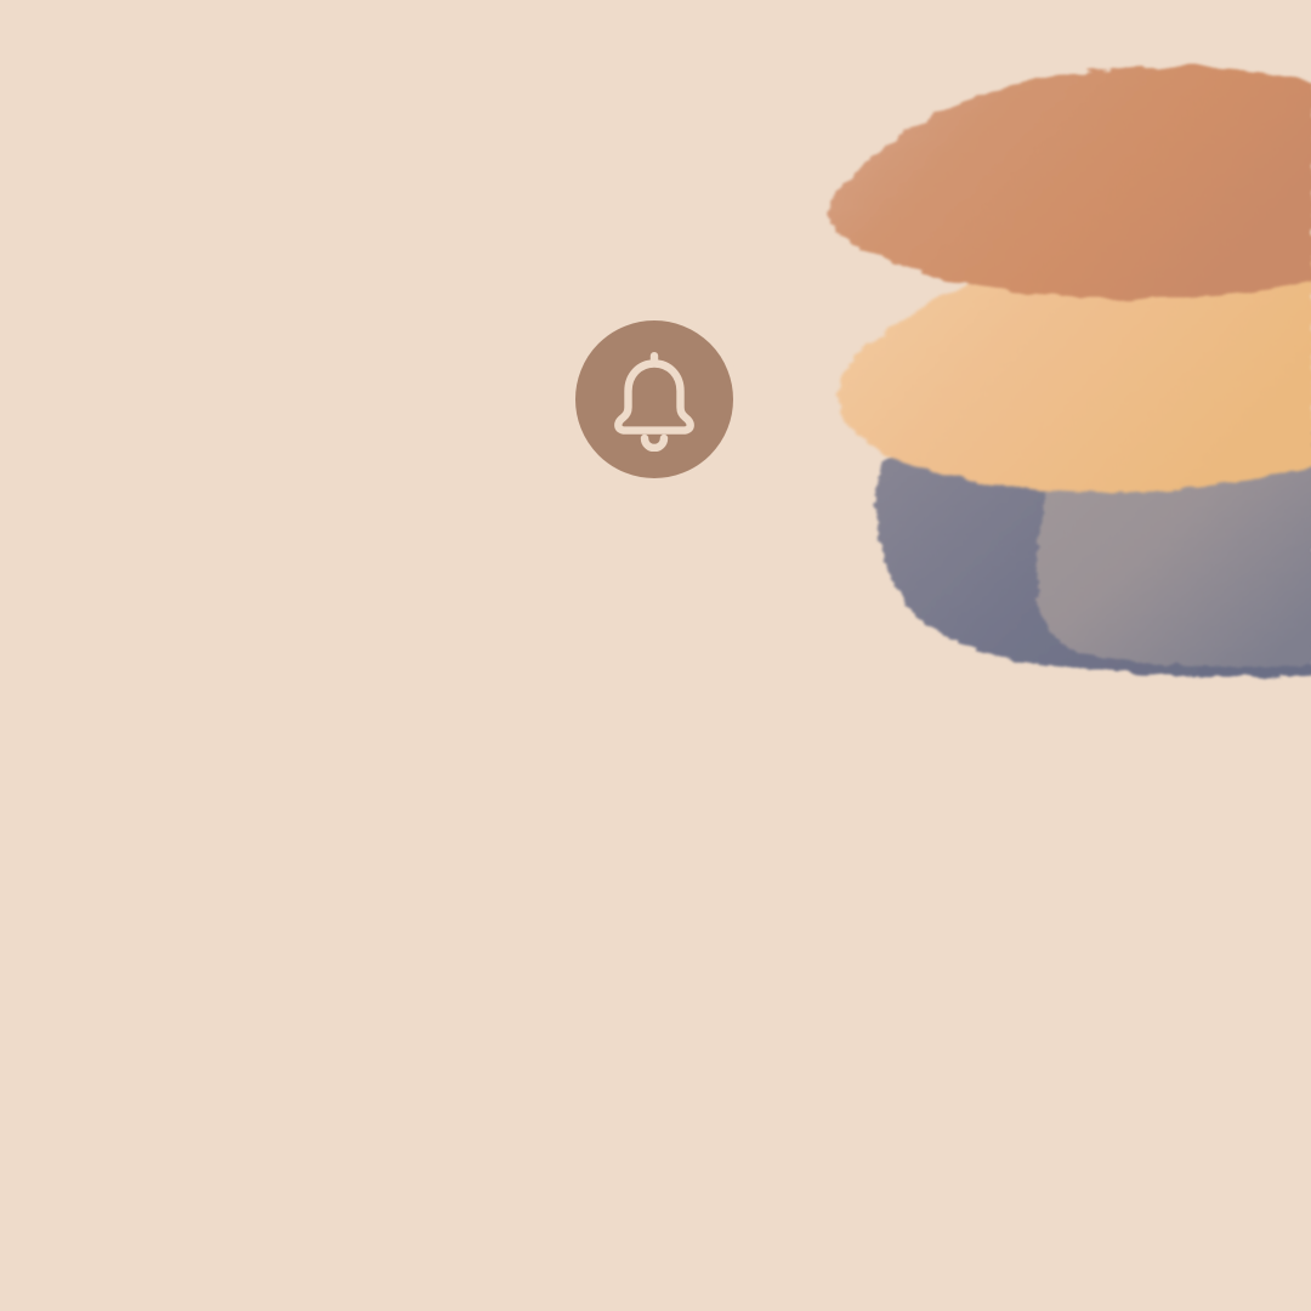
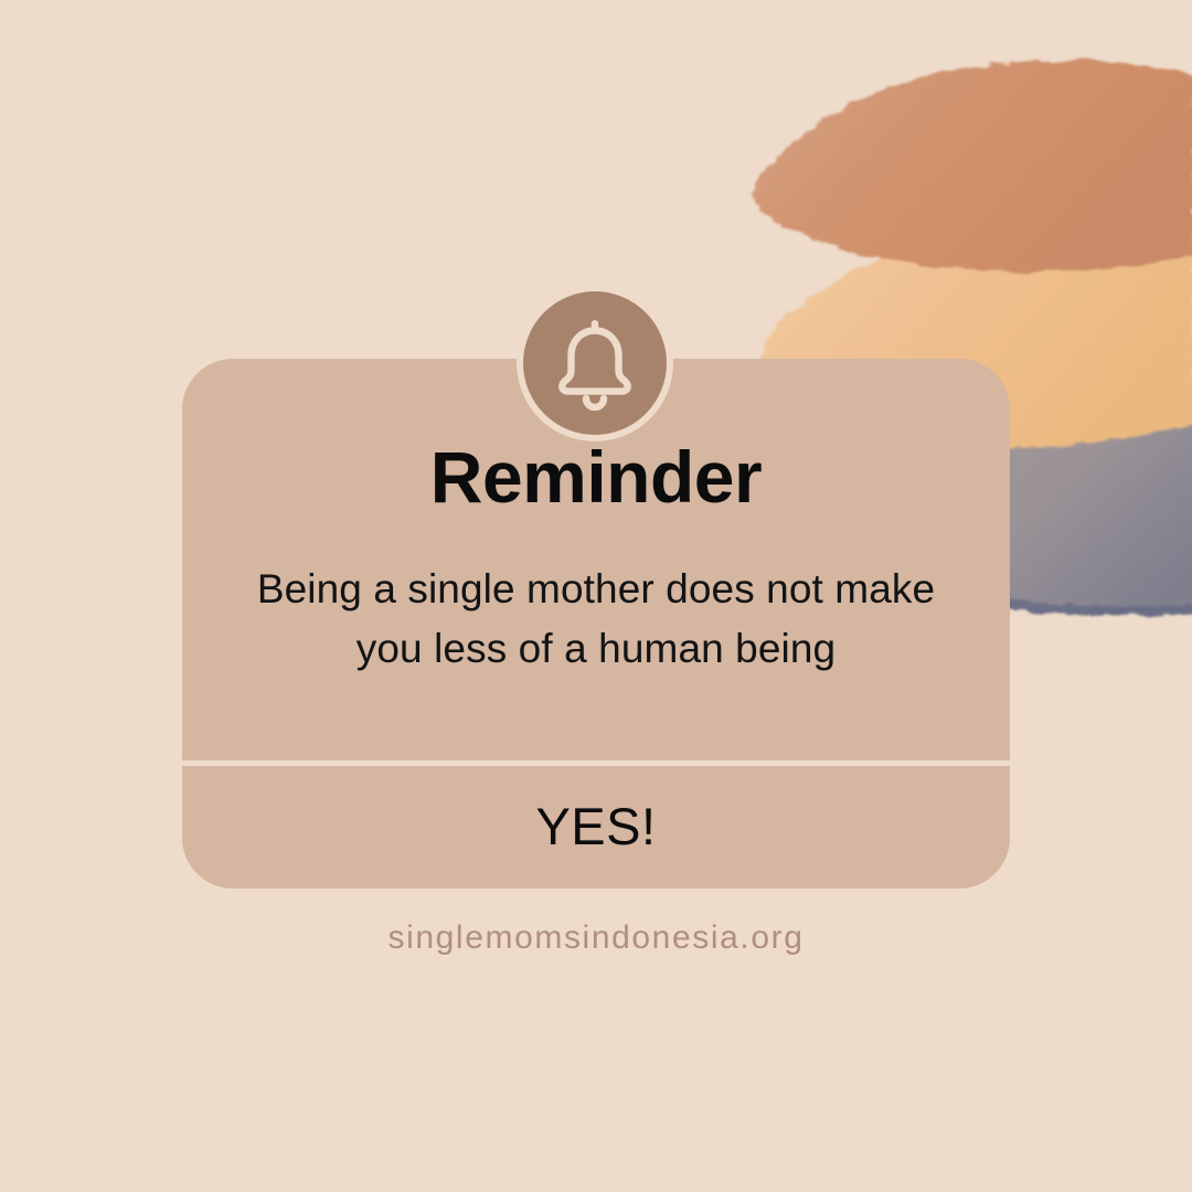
+ Reminder
+ Being a single mother does not make you less of a human being
+ YES!
+ singlemomsindonesia.org
